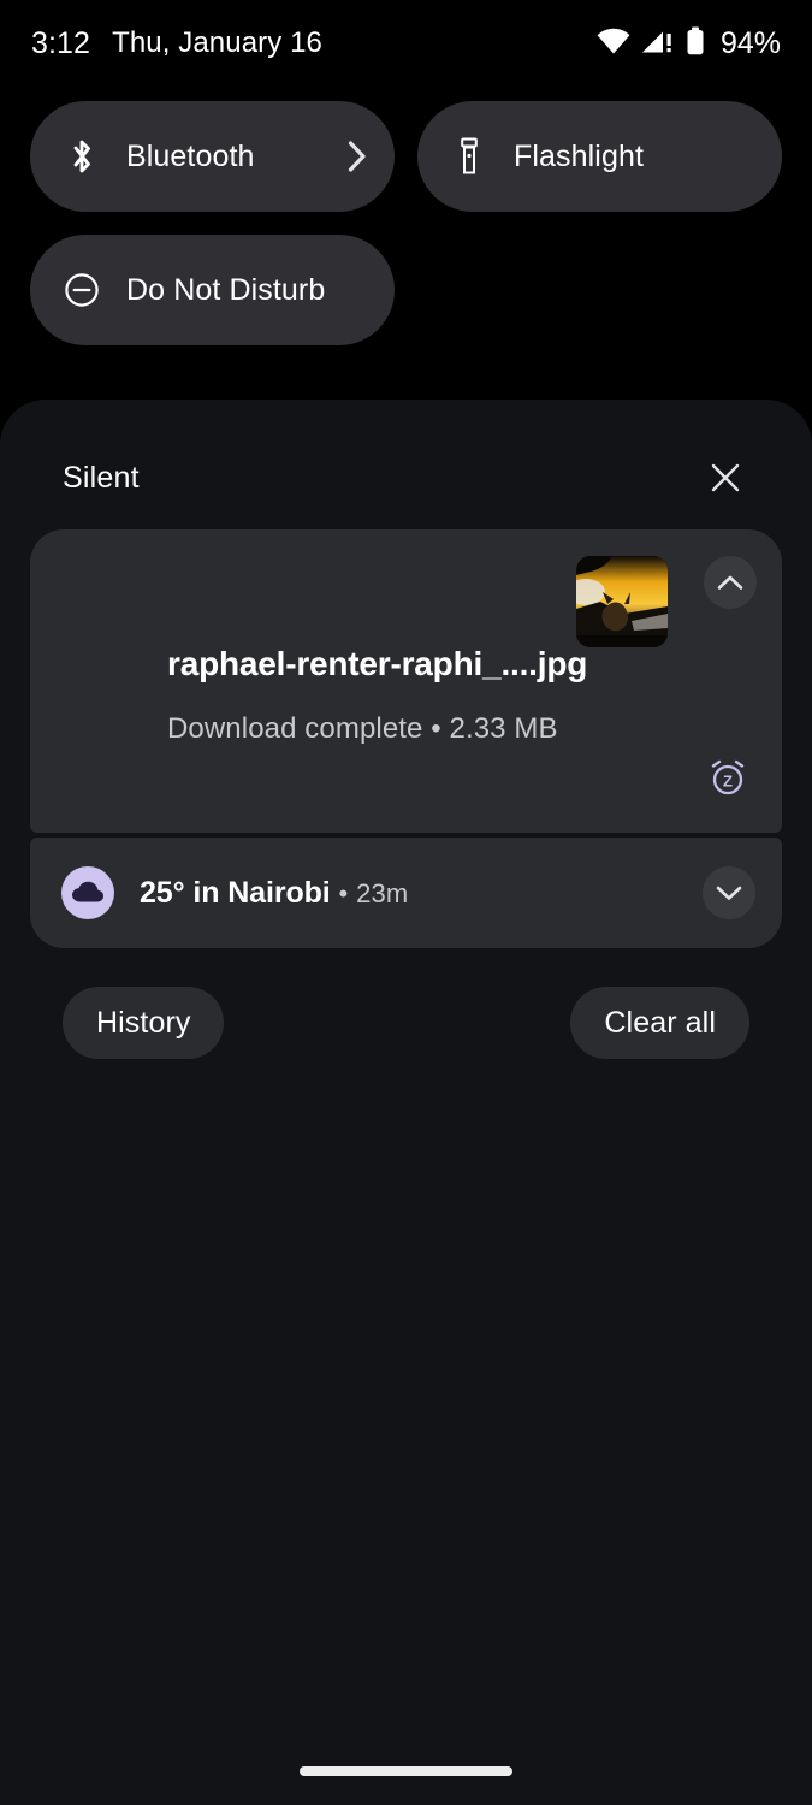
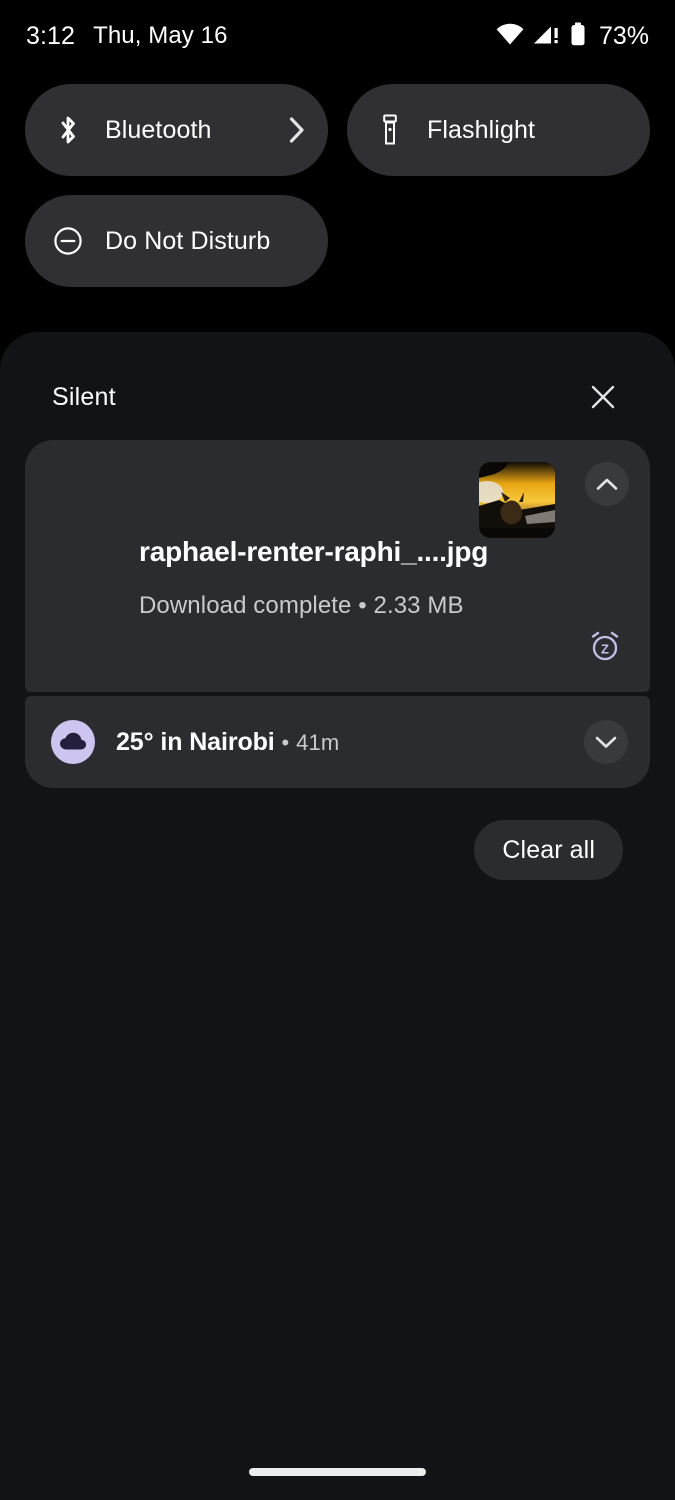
  3:12
- Thu, January 16
+ Thu, May 16
- 94%
+ 73%
  Bluetooth
  Flashlight
  Do Not Disturb
  Silent
  raphael-renter-raphi_....jpg
  Download complete • 2.33 MB
  Z
- 25° in Nairobi • 23m
+ 25° in Nairobi • 41m
- History
  Clear all
